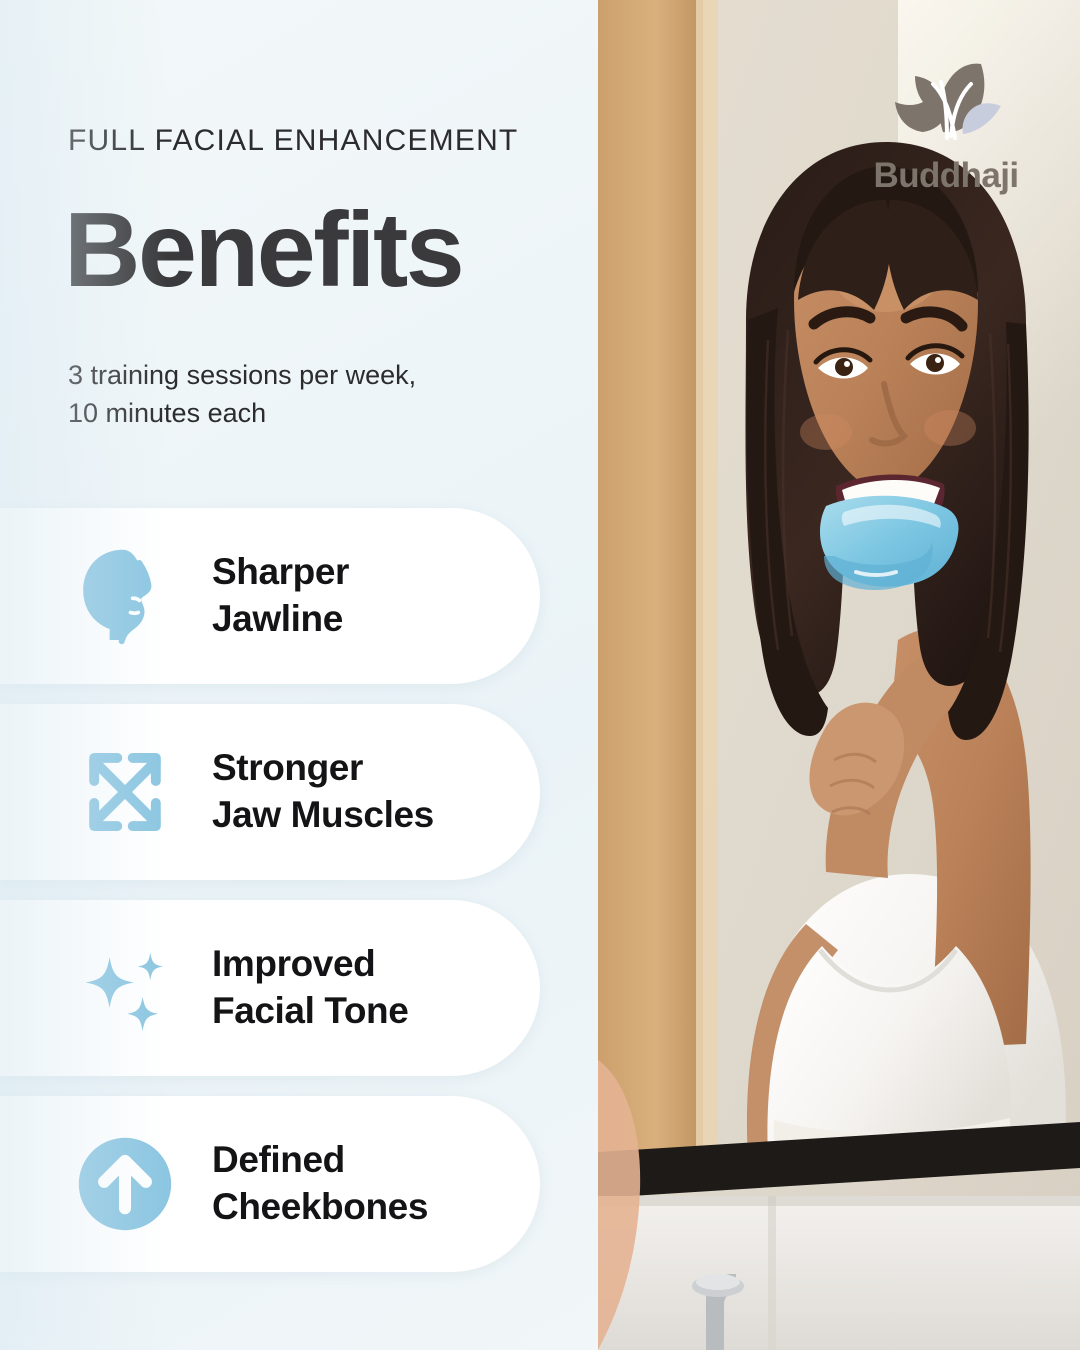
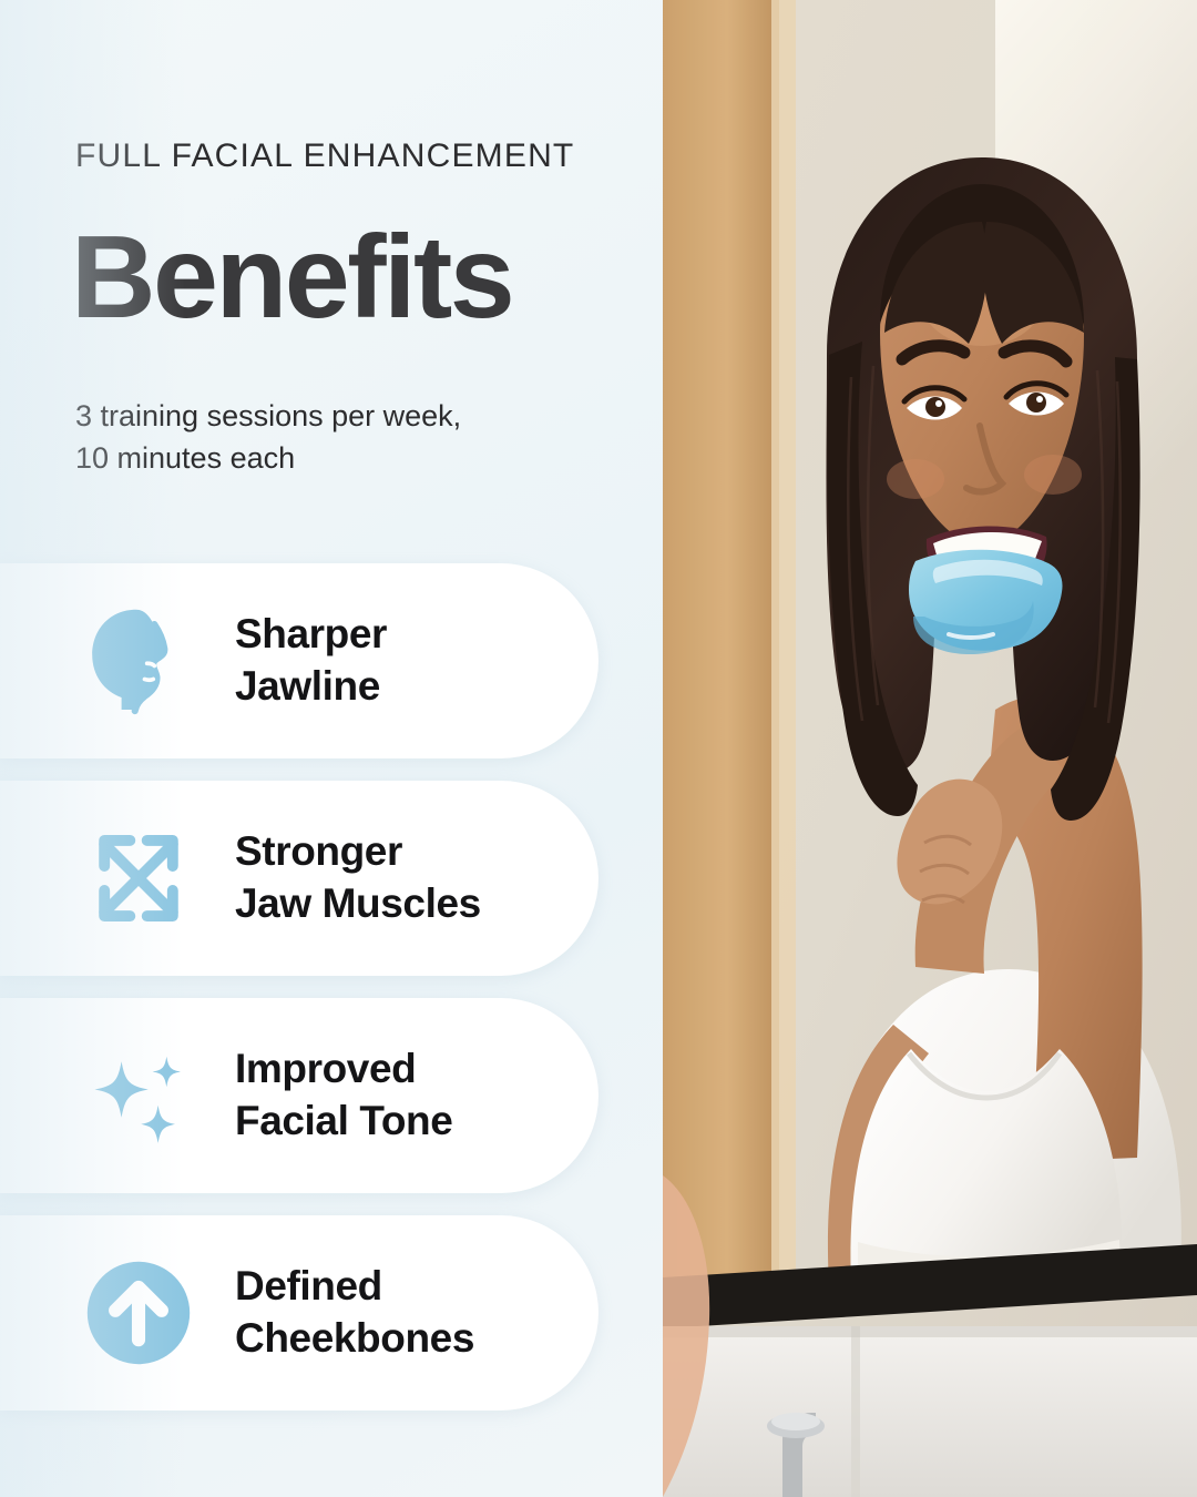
- Buddhaji
